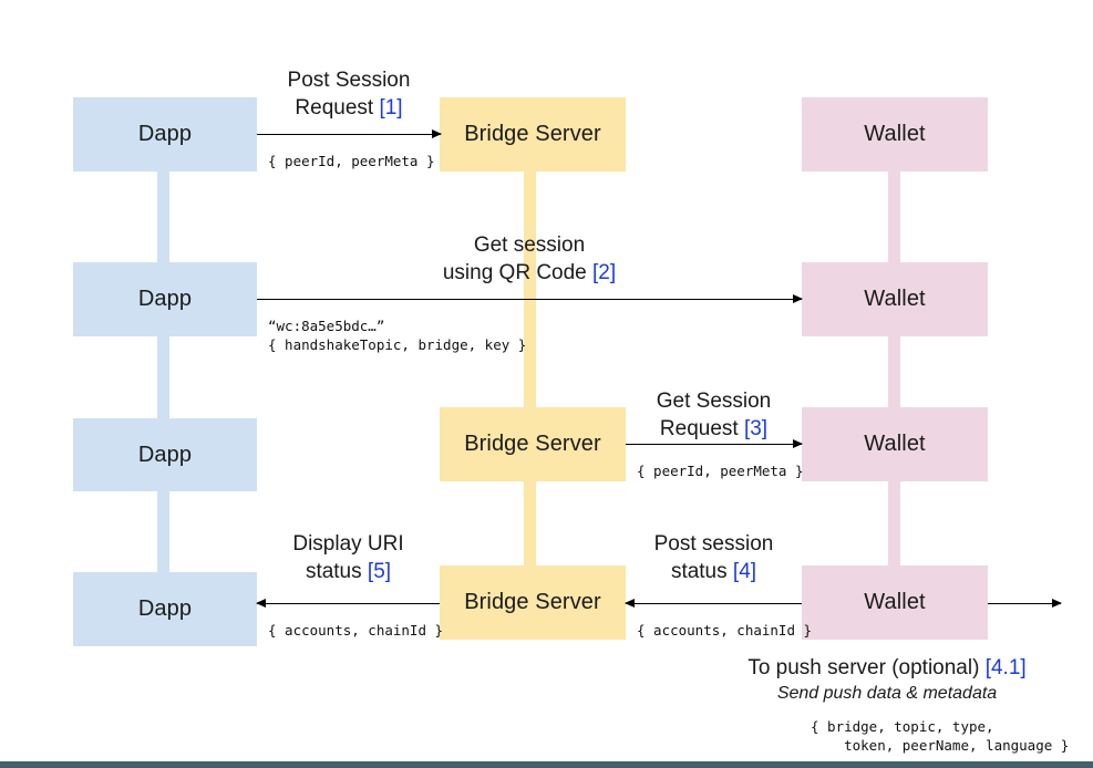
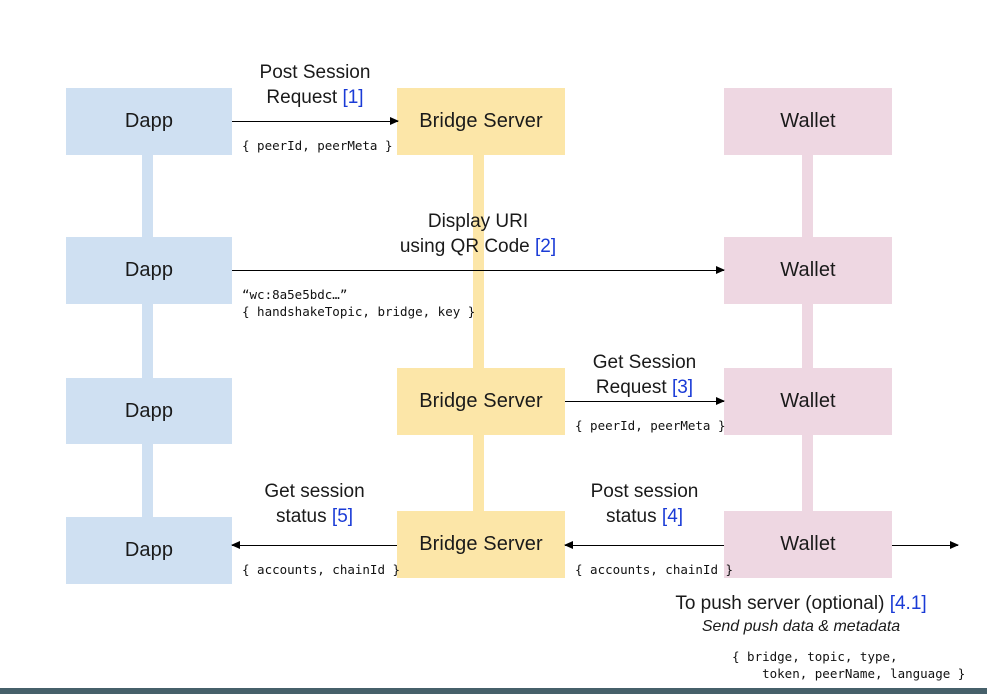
  Dapp
  Bridge Server
  Wallet
  Post Session
  Request [1]
  { peerId, peerMeta }
  Dapp
  Wallet
- Get session
+ Display URI
  using QR Code [2]
  “wc:8a5e5bdc…”
  { handshakeTopic, bridge, key }
  Dapp
  Bridge Server
  Wallet
  Get Session
  Request [3]
  { peerId, peerMeta }
  Dapp
  Bridge Server
  Wallet
- Display URI
+ Get session
  status [5]
  { accounts, chainId }
  Post session
  status [4]
  { accounts, chainId }
  To push server (optional) [4.1]
  Send push data & metadata
  { bridge, topic, type,
  token, peerName, language }
